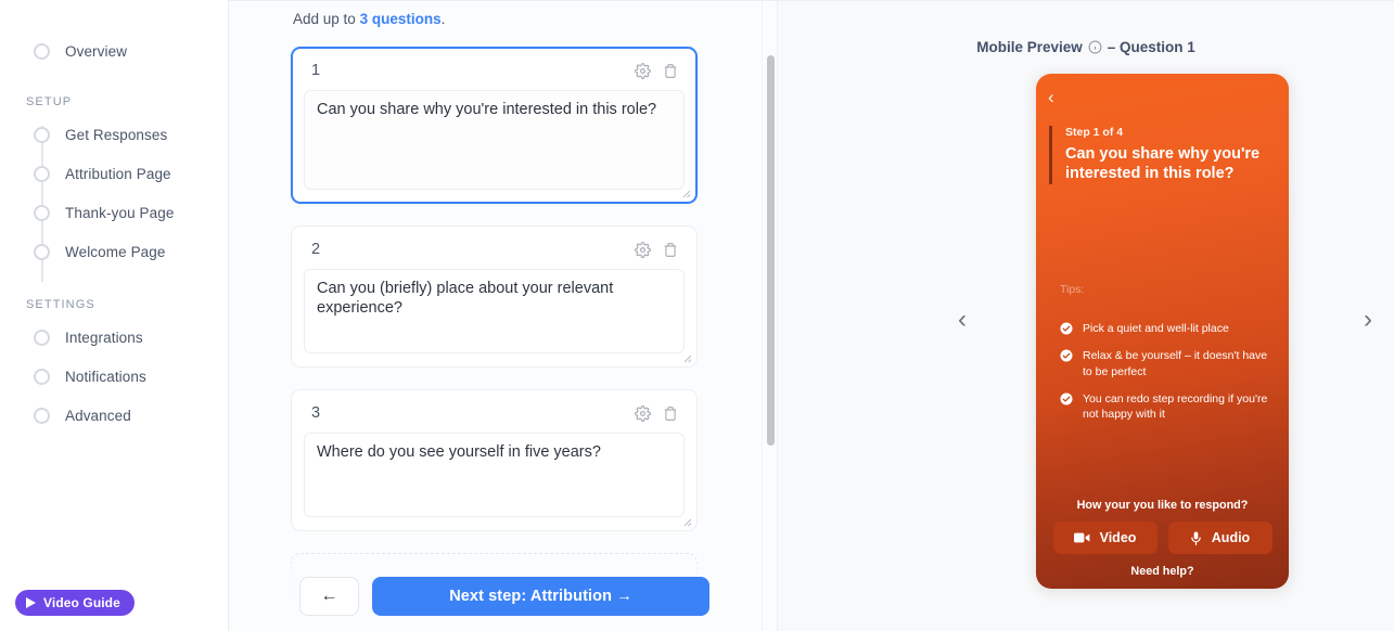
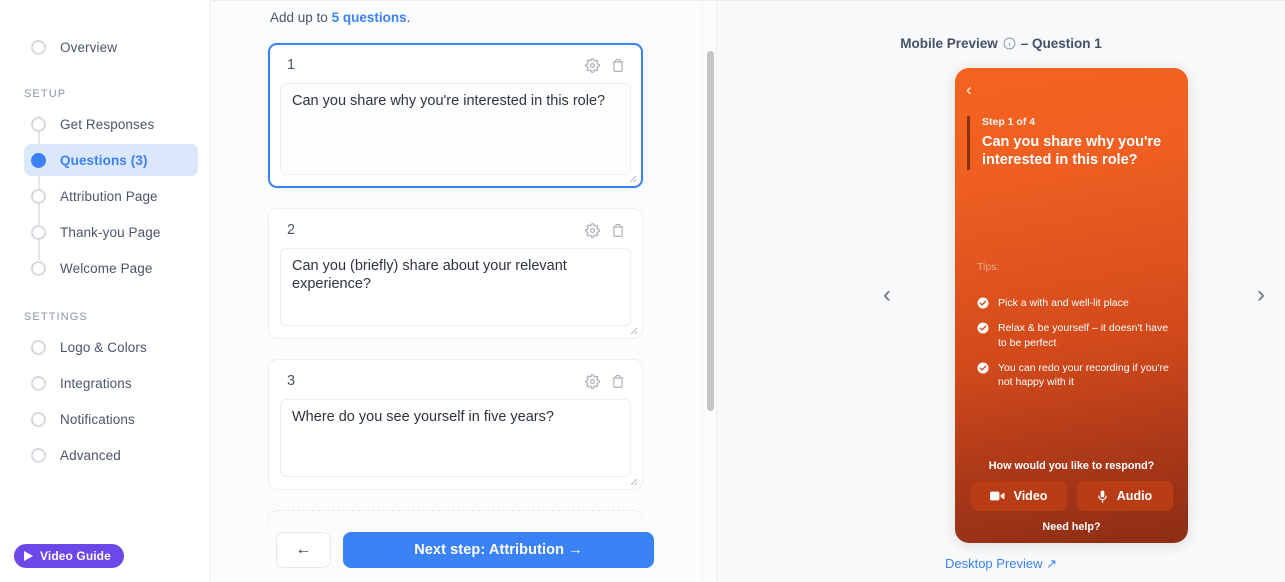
  Overview
  SETUP
  Get Responses
+ Questions (3)
  Attribution Page
  Thank-you Page
  Welcome Page
  SETTINGS
+ Logo & Colors
  Integrations
  Notifications
  Advanced
  Video Guide
- Add up to 3 questions.
+ Add up to 5 questions.
  1
  Can you share why you're interested in this role?
  2
- Can you (briefly) place about your relevant experience?
+ Can you (briefly) share about your relevant experience?
  3
  Where do you see yourself in five years?
  ←
  Next step: Attribution →
  Mobile Preview
  – Question 1
  ‹
  ›
  ‹
  Step 1 of 4
  Can you share why you're interested in this role?
  Tips:
- Pick a quiet and well-lit place
+ Pick a with and well-lit place
  Relax & be yourself – it doesn't have to be perfect
- You can redo step recording if you're not happy with it
+ You can redo your recording if you're not happy with it
- How your you like to respond?
+ How would you like to respond?
  Video
  Audio
  Need help?
+ Desktop Preview ↗
